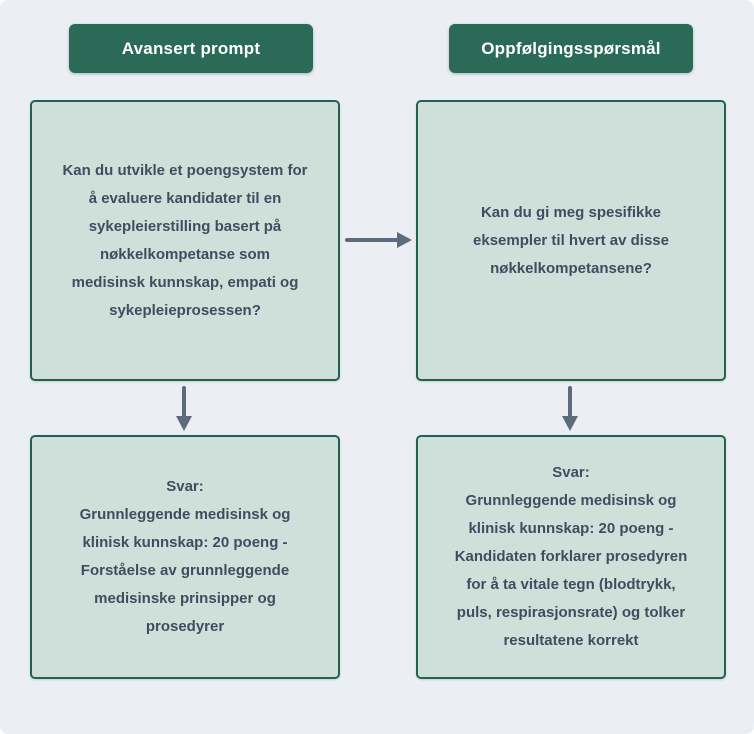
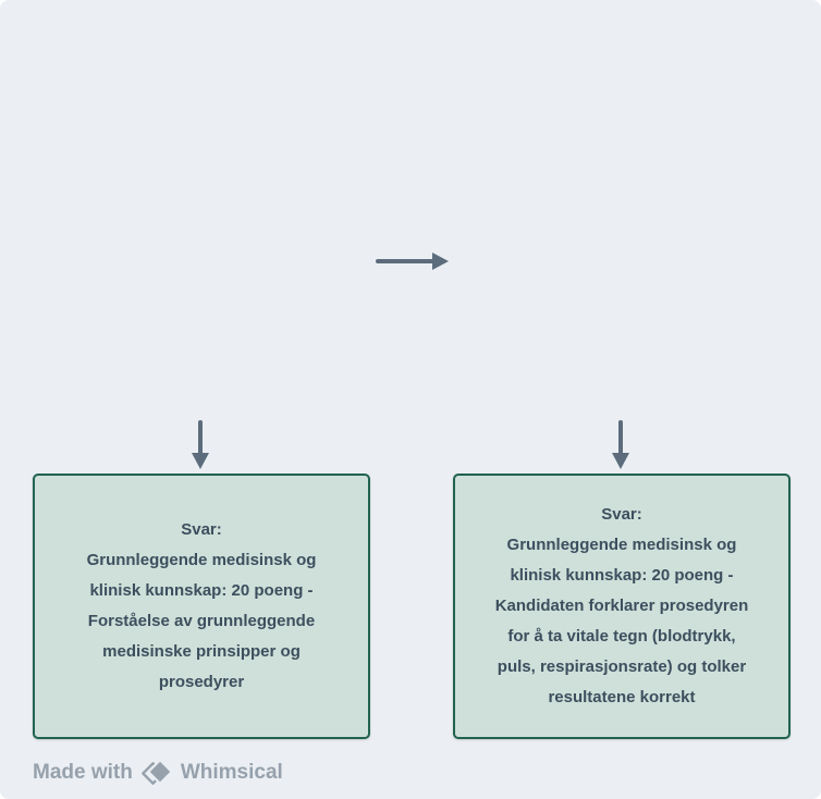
- Avansert prompt
- Oppfølgingsspørsmål
- Kan du utvikle et poengsystem for
- å evaluere kandidater til en
- sykepleierstilling basert på
- nøkkelkompetanse som
- medisinsk kunnskap, empati og
- sykepleieprosessen?
- Kan du gi meg spesifikke
- eksempler til hvert av disse
- nøkkelkompetansene?
  Svar:
  Grunnleggende medisinsk og
  klinisk kunnskap: 20 poeng -
  Forståelse av grunnleggende
  medisinske prinsipper og
  prosedyrer
  Svar:
  Grunnleggende medisinsk og
  klinisk kunnskap: 20 poeng -
  Kandidaten forklarer prosedyren
  for å ta vitale tegn (blodtrykk,
  puls, respirasjonsrate) og tolker
  resultatene korrekt
+ Made with
+ Whimsical
